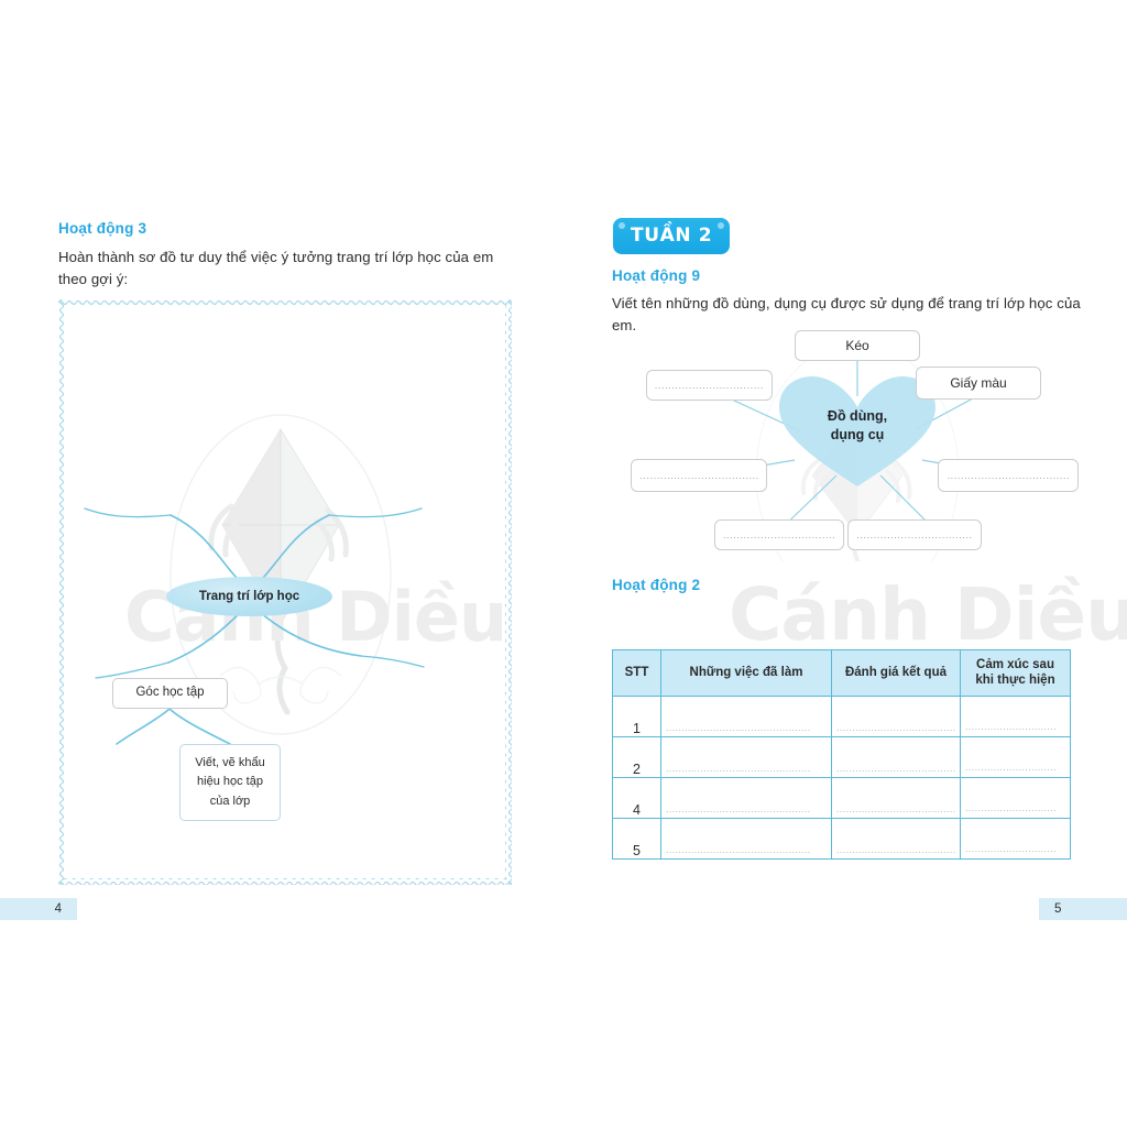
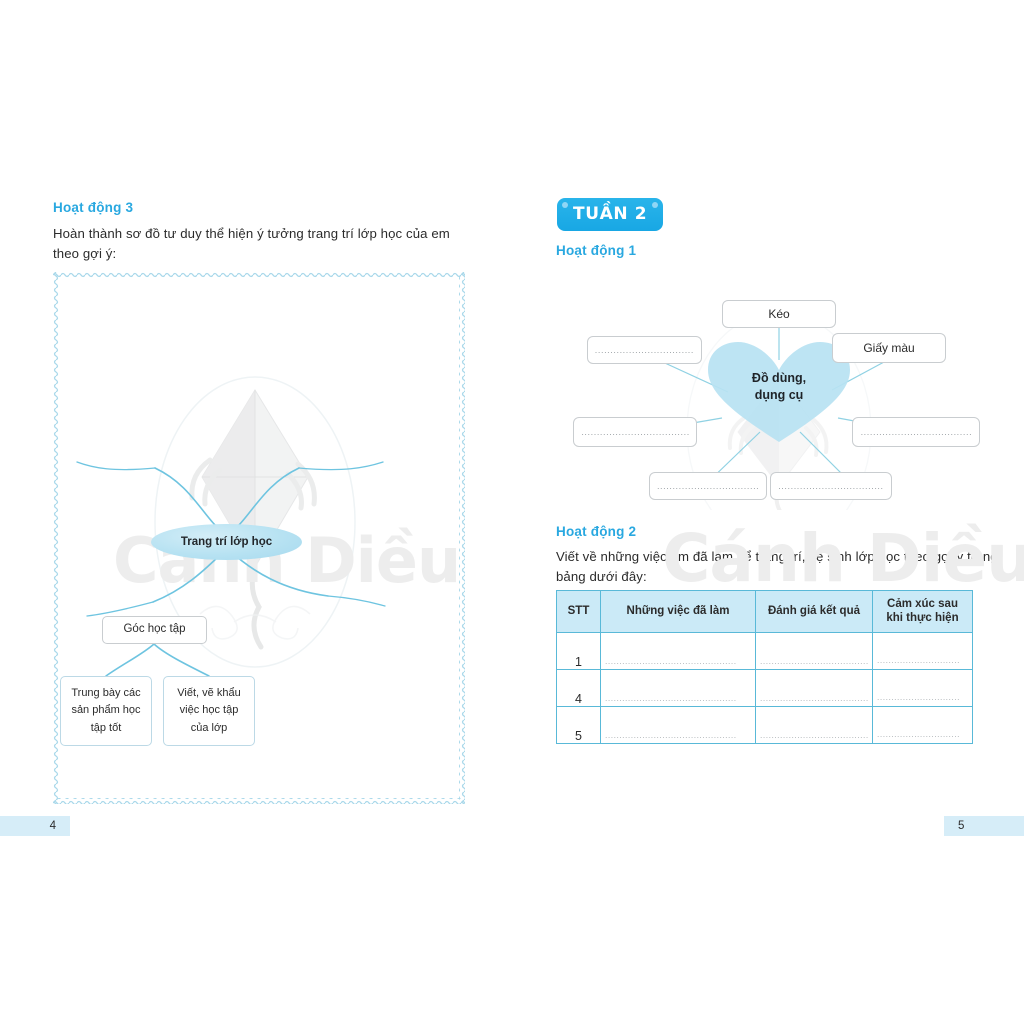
  Hoạt động 3
- Hoàn thành sơ đồ tư duy thể việc ý tưởng trang trí lớp học của em theo gợi ý:
+ Hoàn thành sơ đồ tư duy thể hiện ý tưởng trang trí lớp học của em theo gợi ý:
  Cánh Diều
  Trang trí lớp học
  Góc học tập
+ Trung bày các sản phẩm học tập tốt
- Viết, vẽ khẩu hiệu học tập của lớp
+ Viết, vẽ khẩu việc học tập của lớp
  4
  TUẦN 2
- Hoạt động 9
+ Hoạt động 1
- Viết tên những đồ dùng, dụng cụ được sử dụng để trang trí lớp học của em.
  Đồ dùng,
  dụng cụ
  Kéo
  Giấy màu
  ................................
  ...................................
  ....................................
  .................................
  ..................................
  Hoạt động 2
+ Viết về những việc em đã làm để trang trí, vệ sinh lớp học theo gợi ý trong bảng dưới đây:
  Cánh Diều
  STT	Những việc đã làm	Đánh giá kết quả	Cảm xúc sau khi thực hiện
  1	..............................................	......................................	.............................
- 2	..............................................	......................................	.............................
  4	..............................................	......................................	.............................
  5	..............................................	......................................	.............................
  5
